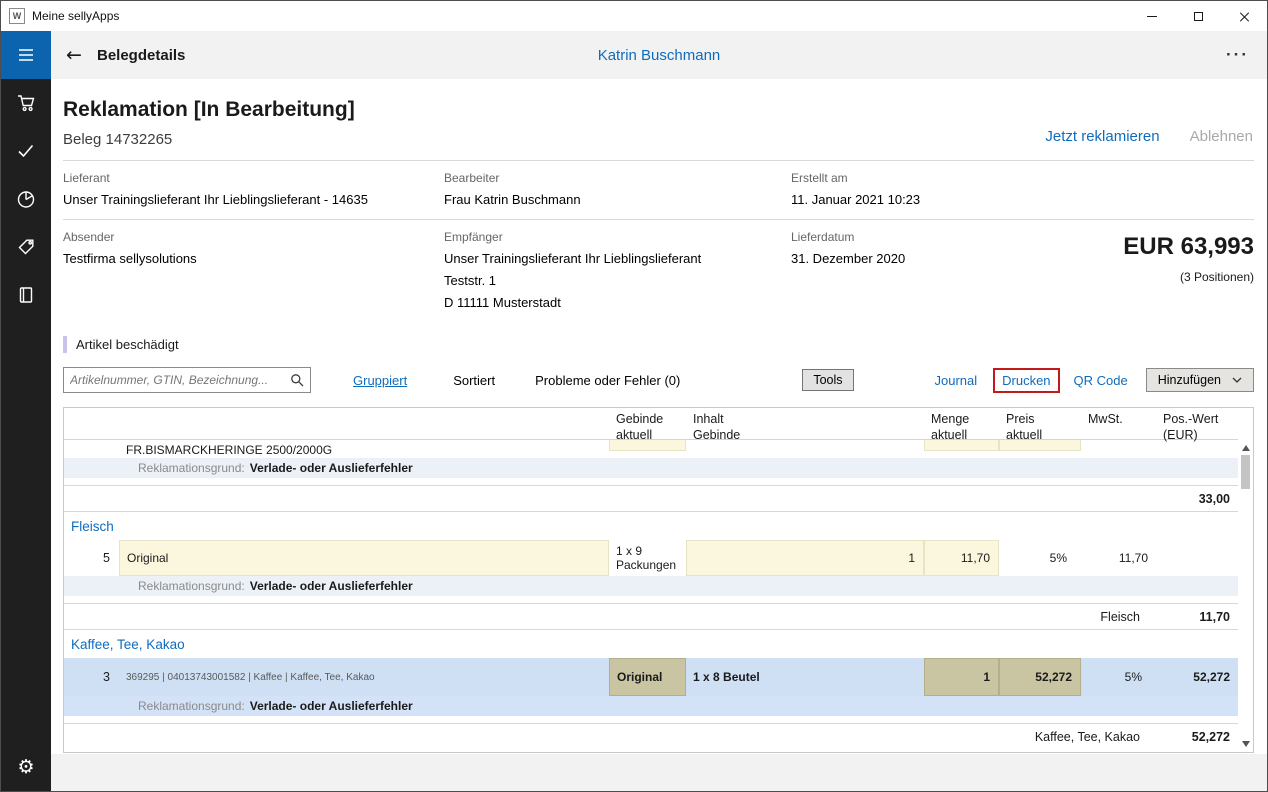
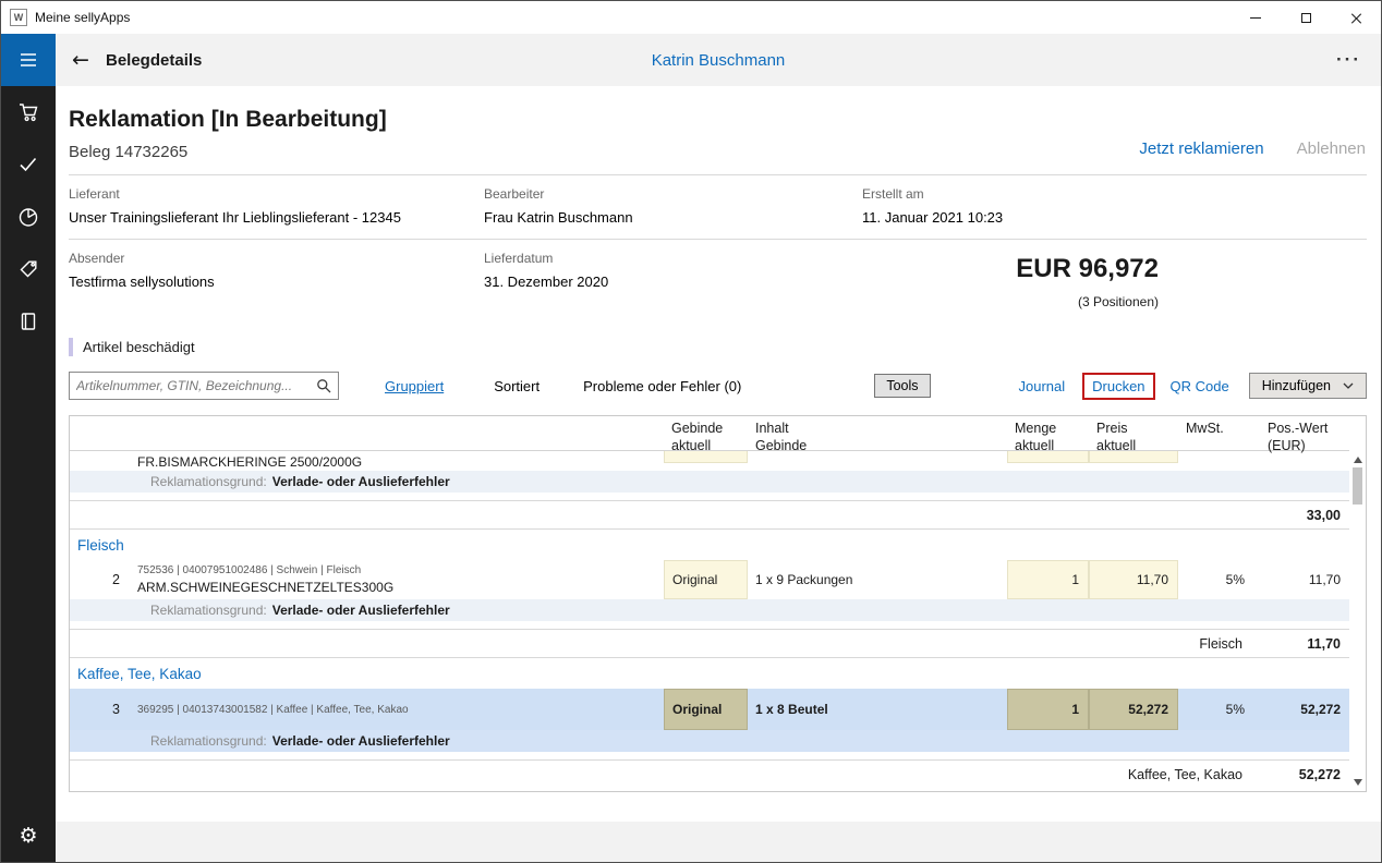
  W
  Meine sellyApps
  ⚙
  ←
  Belegdetails
  Katrin Buschmann
  ···
  Reklamation [In Bearbeitung]
  Beleg 14732265
  Jetzt reklamieren
  Ablehnen
  Lieferant
- Unser Trainingslieferant Ihr Lieblingslieferant - 14635
+ Unser Trainingslieferant Ihr Lieblingslieferant - 12345
  Bearbeiter
  Frau Katrin Buschmann
  Erstellt am
  11. Januar 2021 10:23
  Absender
  Testfirma sellysolutions
- Empfänger
- Unser Trainingslieferant Ihr Lieblingslieferant
- Teststr. 1
- D 11111 Musterstadt
  Lieferdatum
  31. Dezember 2020
- EUR 63,993
+ EUR 96,972
  (3 Positionen)
  Artikel beschädigt
  Artikelnummer, GTIN, Bezeichnung...
  Gruppiert
  Sortiert
  Probleme oder Fehler (0)
  Tools
  Journal
  Drucken
  QR Code
  Hinzufügen
  Gebinde aktuell
  Inhalt Gebinde
  Menge aktuell
  Preis aktuell
  MwSt.
  Pos.-Wert (EUR)
  FR.BISMARCKHERINGE 2500/2000G
  Reklamationsgrund:
  Verlade- oder Auslieferfehler
  33,00
  Fleisch
- 5
+ 2
+ 752536 | 04007951002486 | Schwein | Fleisch
+ ARM.SCHWEINEGESCHNETZELTES300G
  Original
  1 x 9 Packungen
  1
  11,70
  5%
  11,70
  Reklamationsgrund:
  Verlade- oder Auslieferfehler
  Fleisch
  11,70
  Kaffee, Tee, Kakao
  3
  369295 | 04013743001582 | Kaffee | Kaffee, Tee, Kakao
  Original
  1 x 8 Beutel
  1
  52,272
  5%
  52,272
  Reklamationsgrund:
  Verlade- oder Auslieferfehler
  Kaffee, Tee, Kakao
  52,272
